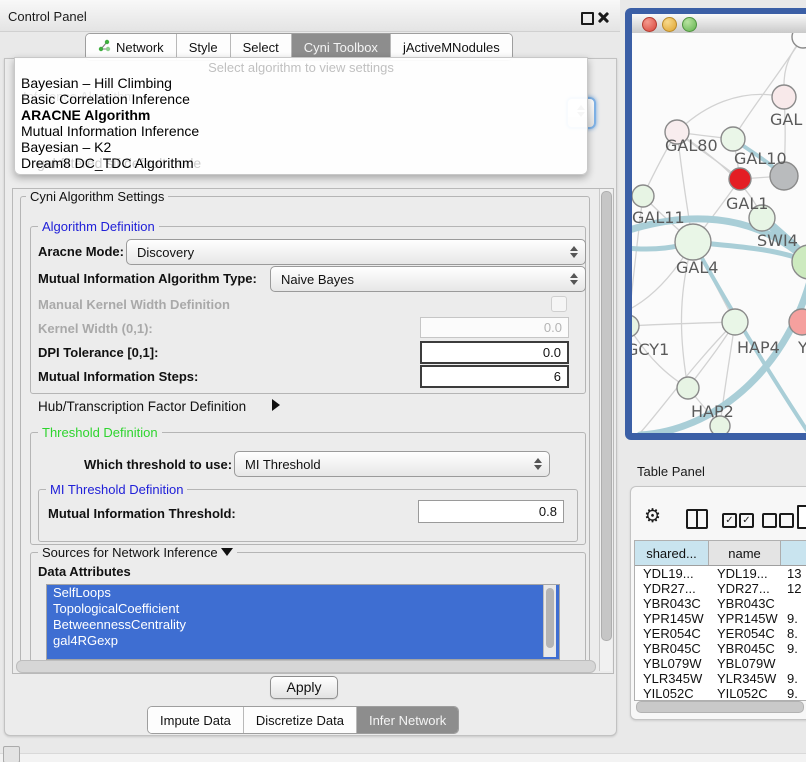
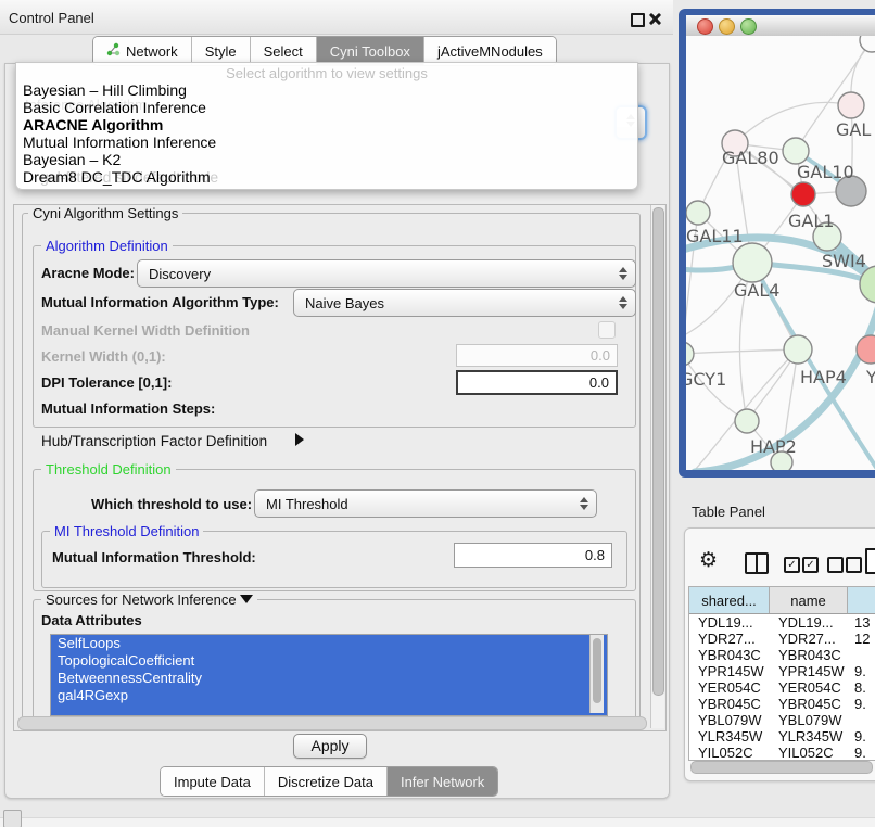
  Control Panel
  Network
  Style
  Select
  Cyni Toolbox
  jActiveMNodules
  Cyni Algorithm Settings
  Algorithm Definition
  Aracne Mode:
  Discovery
  Mutual Information Algorithm Type:
  Naive Bayes
  Manual Kernel Width Definition
  Kernel Width (0,1):
  0.0
  DPI Tolerance [0,1]:
  0.0
  Mutual Information Steps:
- 6
  Hub/Transcription Factor Definition
  Threshold Definition
  Which threshold to use:
  MI Threshold
  MI Threshold Definition
  Mutual Information Threshold:
  0.8
  Sources for Network Inference
  Data Attributes
  SelfLoops
  TopologicalCoefficient
  BetweennessCentrality
  gal4RGexp
  Apply
  Impute Data
  Discretize Data
  Infer Network
  Select algorithm to view settings
  Inference Algorithm
  gal-filtered sif default node
  Bayesian – Hill Climbing
  Basic Correlation Inference
  ARACNE Algorithm
  Mutual Information Inference
  Bayesian – K2
  Dream8 DC_TDC Algorithm
  GAL
  GAL80
  GAL10
  GAL1
  GAL11
  SWI4
  GAL4
  GCY1
  HAP4
  Y
  HAP2
  Table Panel
  ⚙
  ✓
  ✓
  shared...
  name
  YDL19...
  YDL19...
  13
  YDR27...
  YDR27...
  12
  YBR043C
  YBR043C
  YPR145W
  YPR145W
  9.
  YER054C
  YER054C
  8.
  YBR045C
  YBR045C
  9.
  YBL079W
  YBL079W
  YLR345W
  YLR345W
  9.
  YIL052C
  YIL052C
  9.
